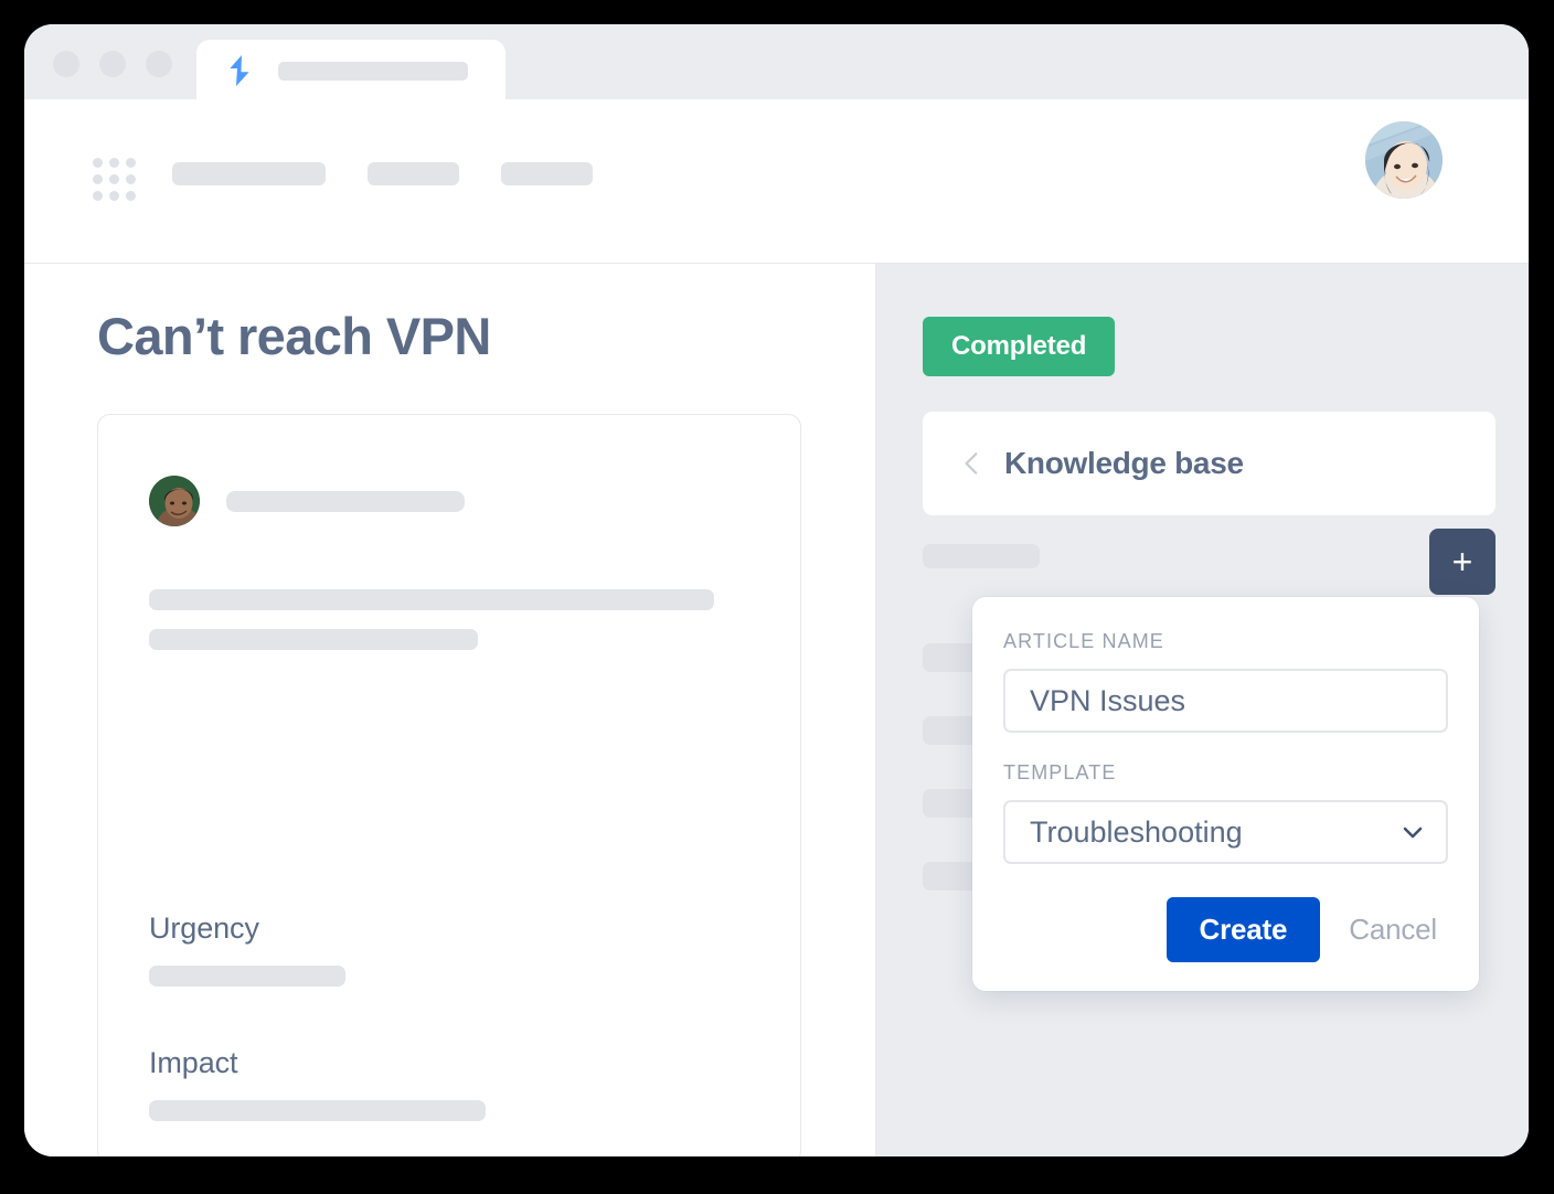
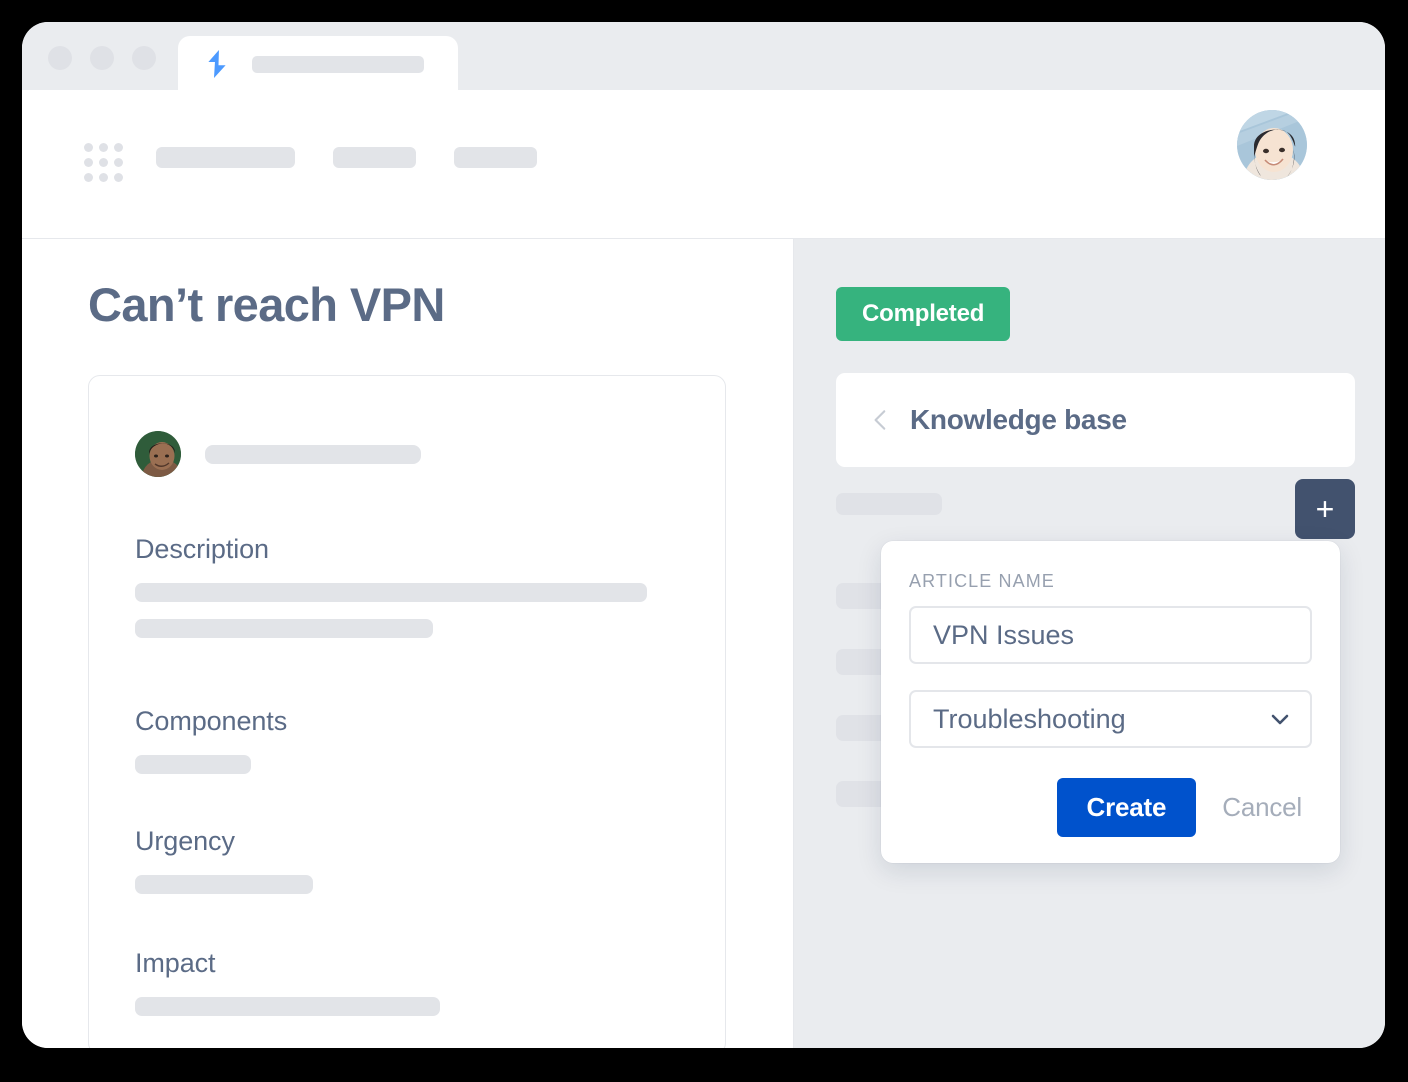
  Can’t reach VPN
+ Description
+ Components
  Urgency
  Impact
  Completed
  Knowledge base
  +
  ARTICLE NAME
  VPN Issues
- TEMPLATE
  Troubleshooting
  Create
  Cancel
